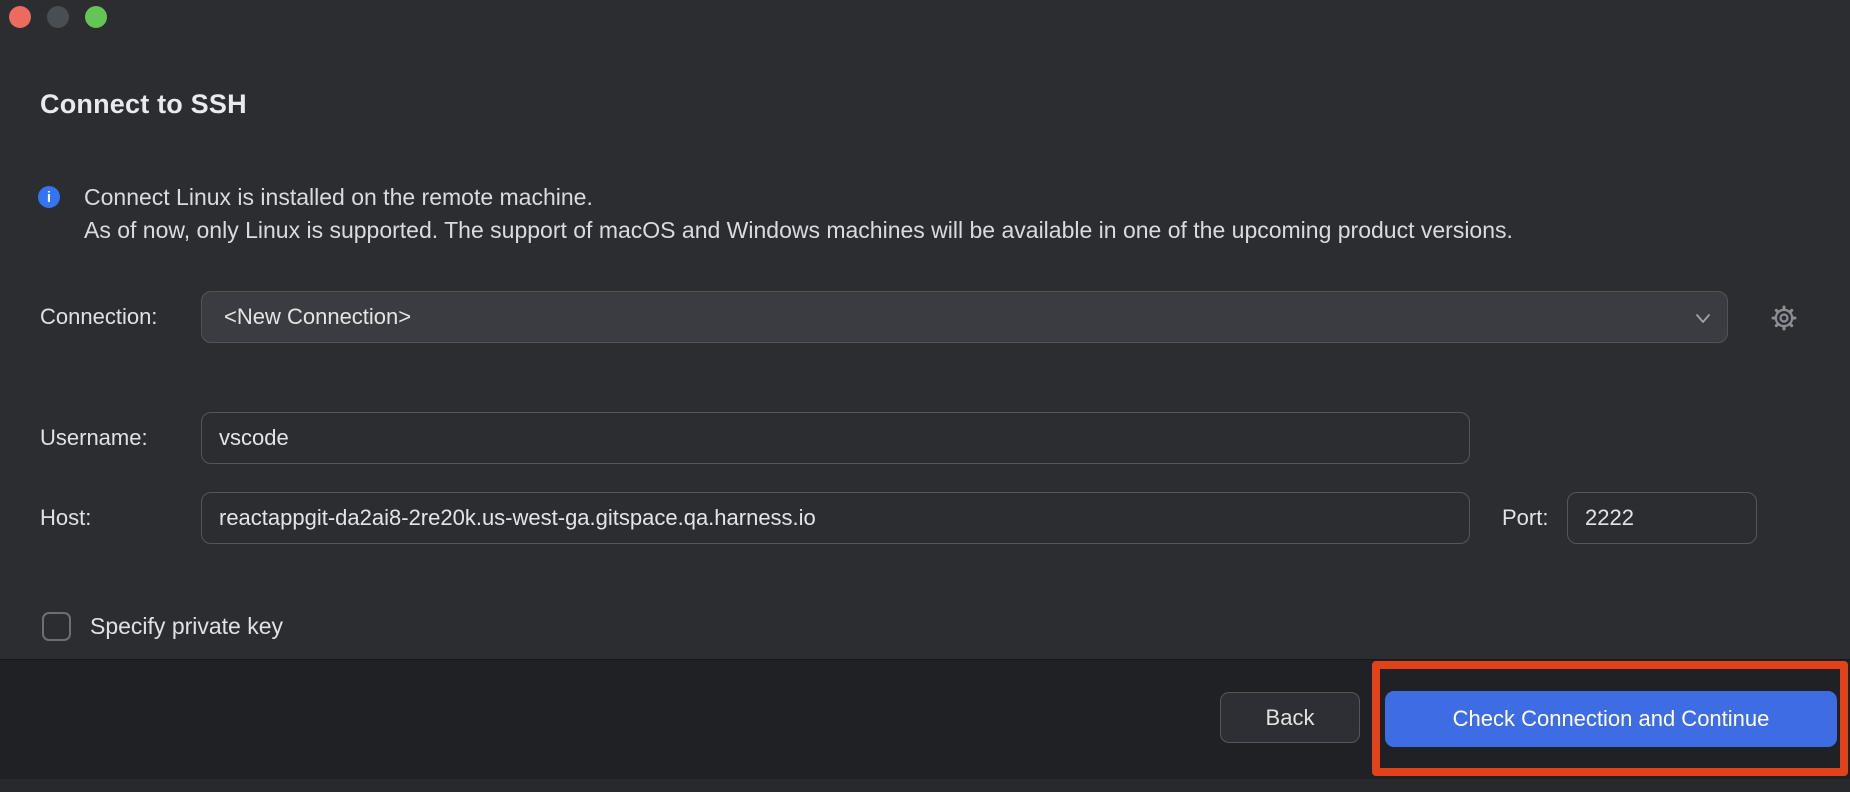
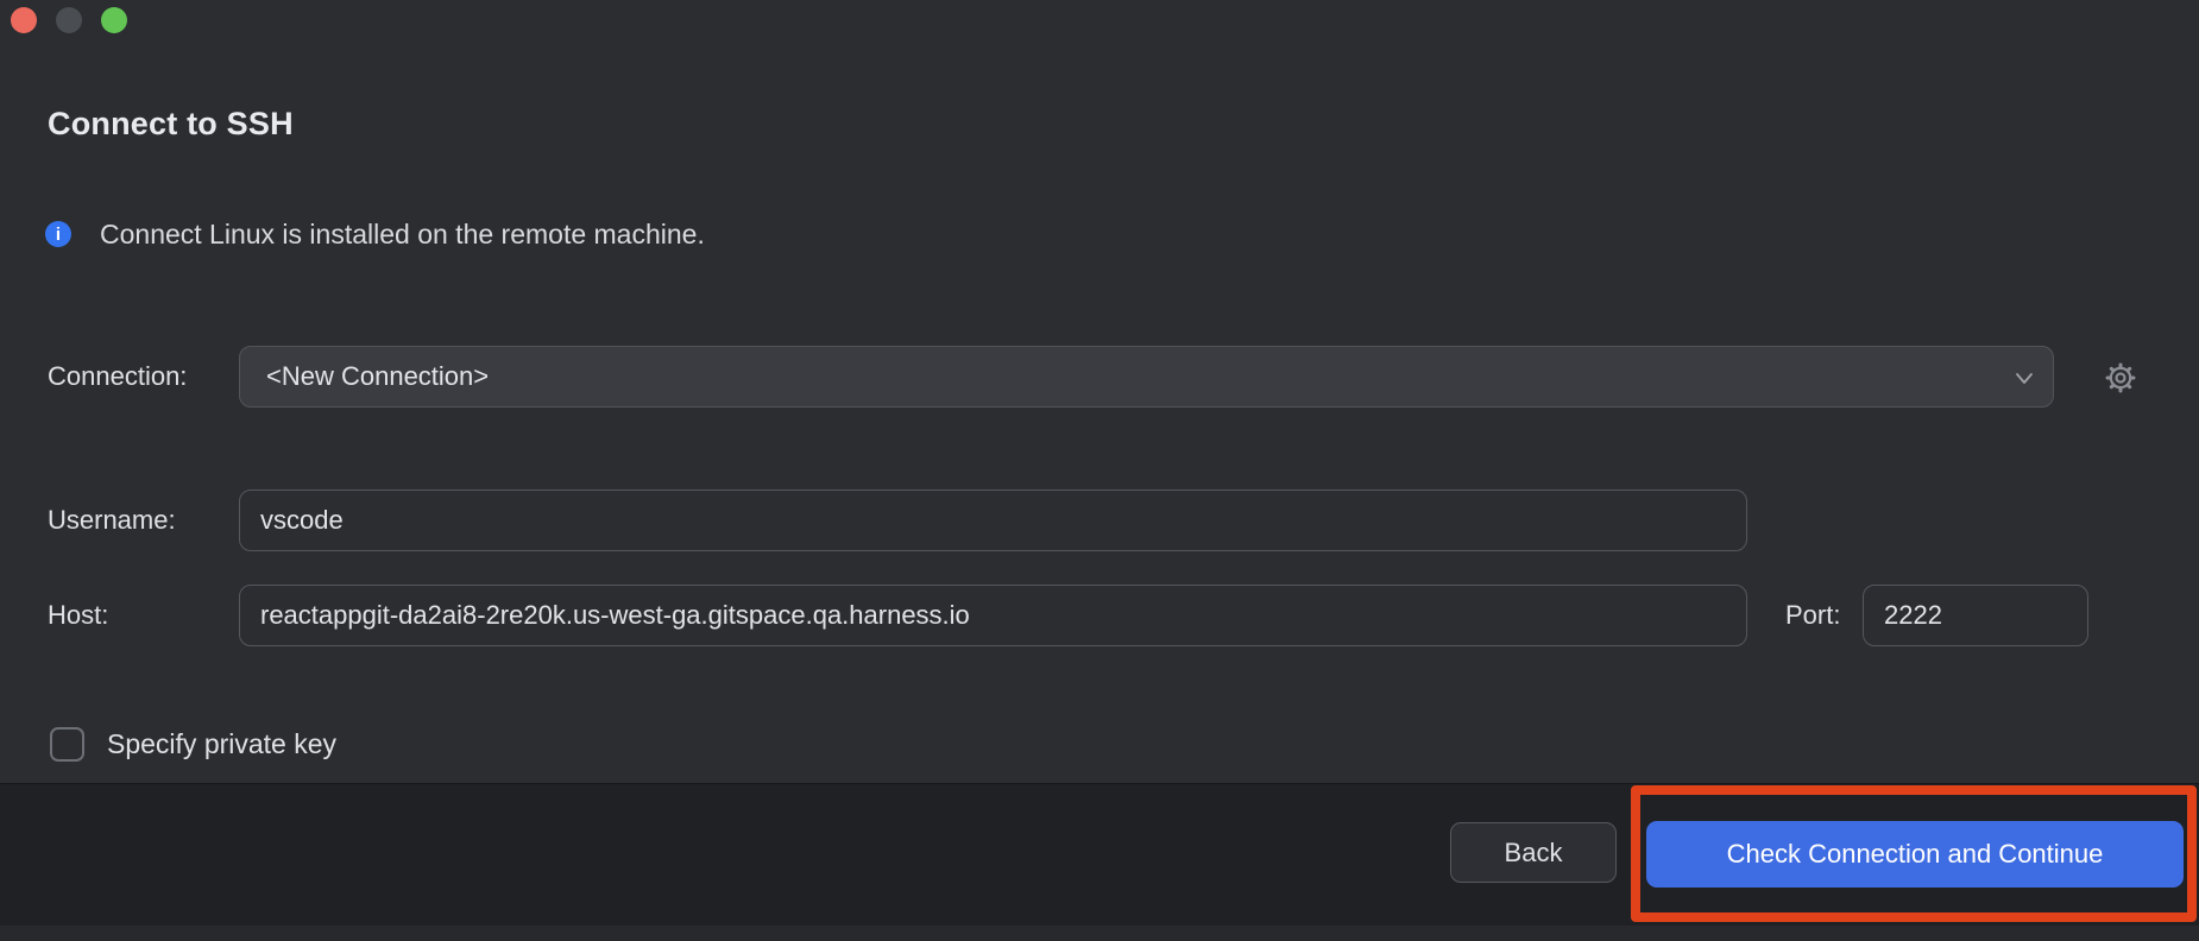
  Connect to SSH
  i
  Connect Linux is installed on the remote machine.
- As of now, only Linux is supported. The support of macOS and Windows machines will be available in one of the upcoming product versions.
  Connection:
  <New Connection>
  Username:
  vscode
  Host:
  reactappgit-da2ai8-2re20k.us-west-ga.gitspace.qa.harness.io
  Port:
  2222
  Specify private key
  Back
  Check Connection and Continue
